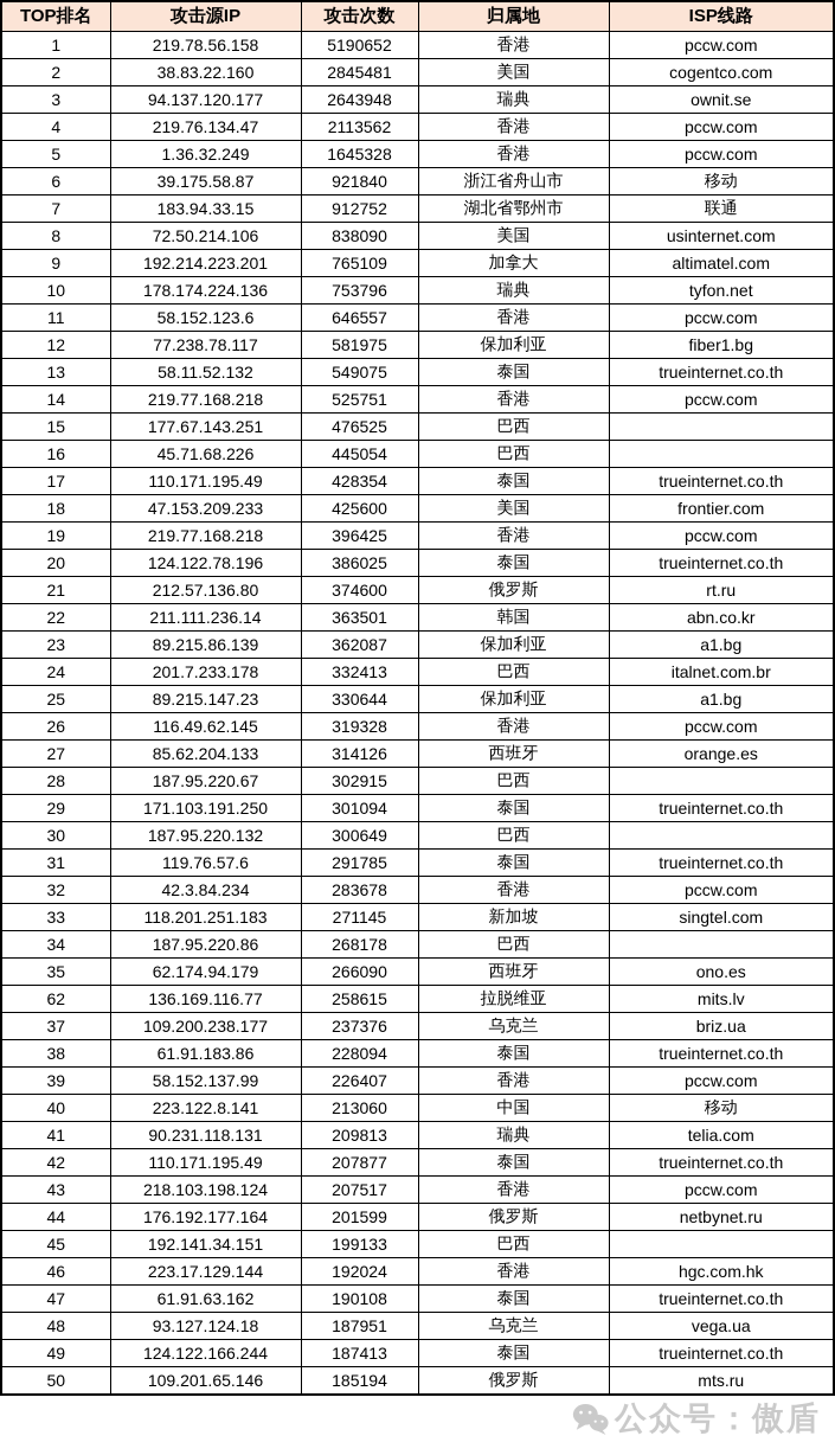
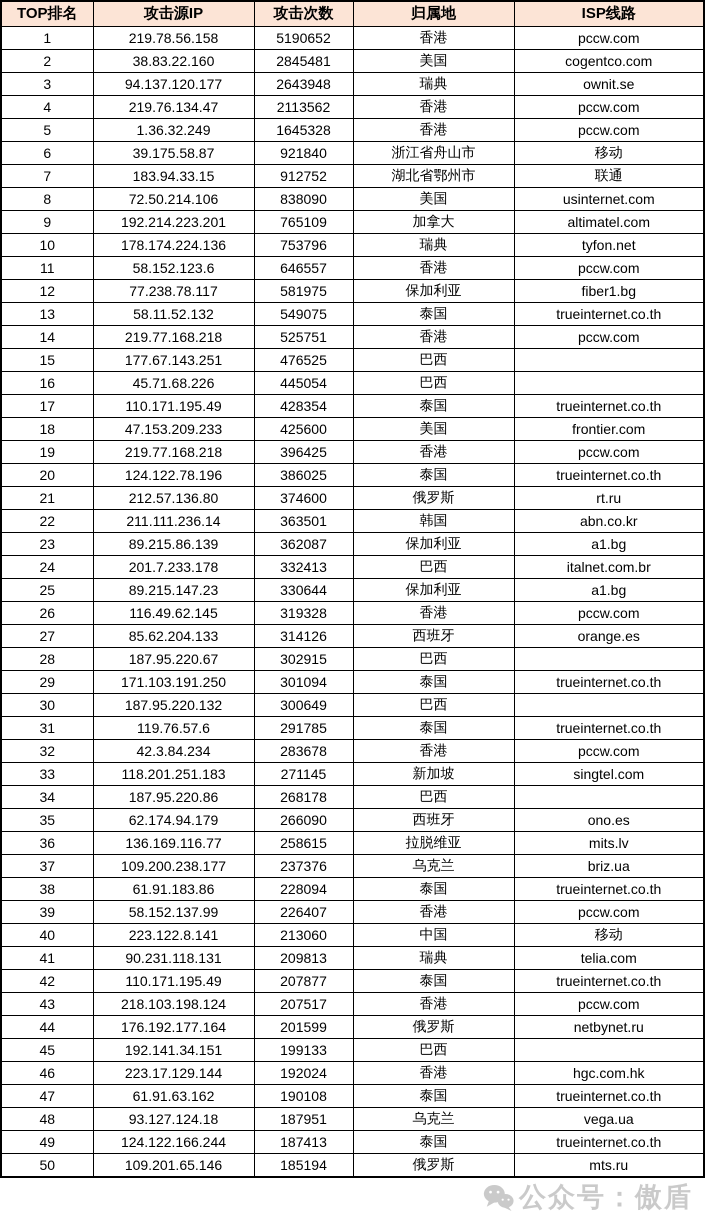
  TOP排名	攻击源IP	攻击次数	归属地	ISP线路
  1	219.78.56.158	5190652	香港	pccw.com
  2	38.83.22.160	2845481	美国	cogentco.com
  3	94.137.120.177	2643948	瑞典	ownit.se
  4	219.76.134.47	2113562	香港	pccw.com
  5	1.36.32.249	1645328	香港	pccw.com
  6	39.175.58.87	921840	浙江省舟山市	移动
  7	183.94.33.15	912752	湖北省鄂州市	联通
  8	72.50.214.106	838090	美国	usinternet.com
  9	192.214.223.201	765109	加拿大	altimatel.com
  10	178.174.224.136	753796	瑞典	tyfon.net
  11	58.152.123.6	646557	香港	pccw.com
  12	77.238.78.117	581975	保加利亚	fiber1.bg
  13	58.11.52.132	549075	泰国	trueinternet.co.th
  14	219.77.168.218	525751	香港	pccw.com
  15	177.67.143.251	476525	巴西
  16	45.71.68.226	445054	巴西
  17	110.171.195.49	428354	泰国	trueinternet.co.th
  18	47.153.209.233	425600	美国	frontier.com
  19	219.77.168.218	396425	香港	pccw.com
  20	124.122.78.196	386025	泰国	trueinternet.co.th
  21	212.57.136.80	374600	俄罗斯	rt.ru
  22	211.111.236.14	363501	韩国	abn.co.kr
  23	89.215.86.139	362087	保加利亚	a1.bg
  24	201.7.233.178	332413	巴西	italnet.com.br
  25	89.215.147.23	330644	保加利亚	a1.bg
  26	116.49.62.145	319328	香港	pccw.com
  27	85.62.204.133	314126	西班牙	orange.es
  28	187.95.220.67	302915	巴西
  29	171.103.191.250	301094	泰国	trueinternet.co.th
  30	187.95.220.132	300649	巴西
  31	119.76.57.6	291785	泰国	trueinternet.co.th
  32	42.3.84.234	283678	香港	pccw.com
  33	118.201.251.183	271145	新加坡	singtel.com
  34	187.95.220.86	268178	巴西
  35	62.174.94.179	266090	西班牙	ono.es
- 62	136.169.116.77	258615	拉脱维亚	mits.lv
+ 36	136.169.116.77	258615	拉脱维亚	mits.lv
  37	109.200.238.177	237376	乌克兰	briz.ua
  38	61.91.183.86	228094	泰国	trueinternet.co.th
  39	58.152.137.99	226407	香港	pccw.com
  40	223.122.8.141	213060	中国	移动
  41	90.231.118.131	209813	瑞典	telia.com
  42	110.171.195.49	207877	泰国	trueinternet.co.th
  43	218.103.198.124	207517	香港	pccw.com
  44	176.192.177.164	201599	俄罗斯	netbynet.ru
  45	192.141.34.151	199133	巴西
  46	223.17.129.144	192024	香港	hgc.com.hk
  47	61.91.63.162	190108	泰国	trueinternet.co.th
  48	93.127.124.18	187951	乌克兰	vega.ua
  49	124.122.166.244	187413	泰国	trueinternet.co.th
  50	109.201.65.146	185194	俄罗斯	mts.ru
  公众号：傲盾
